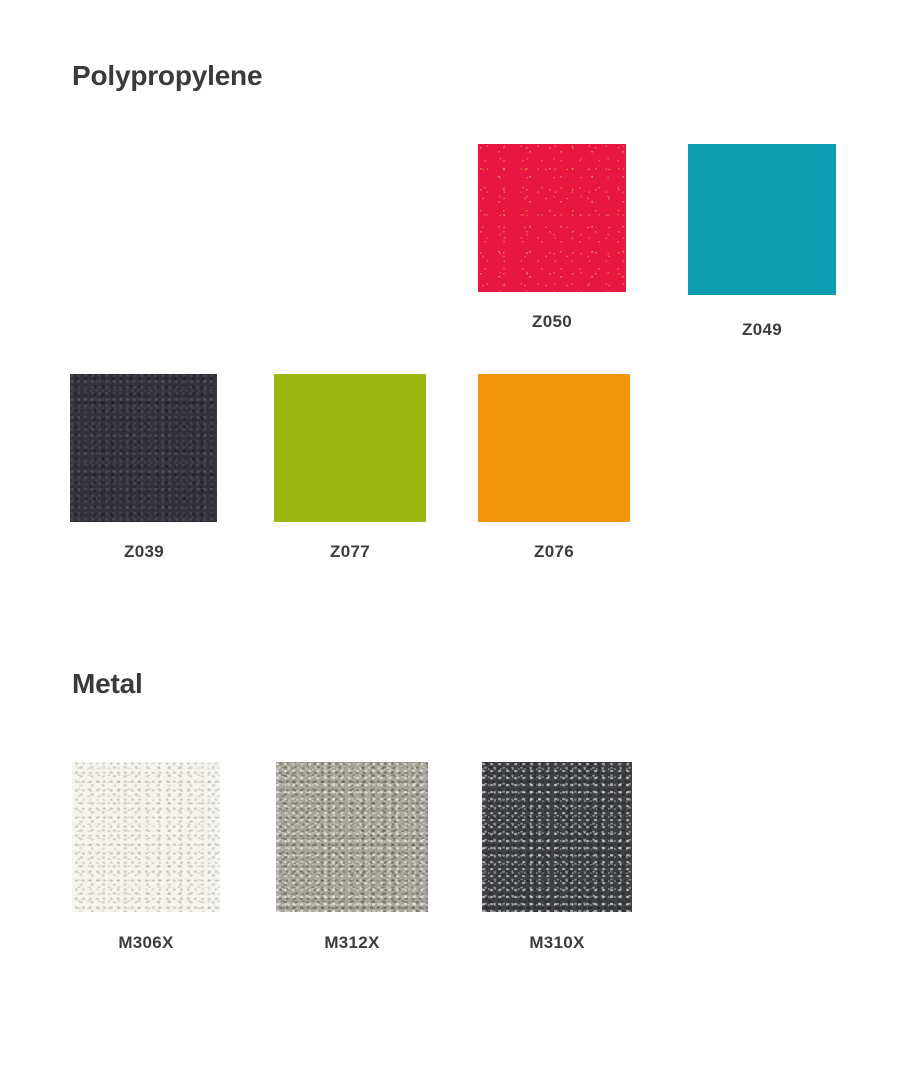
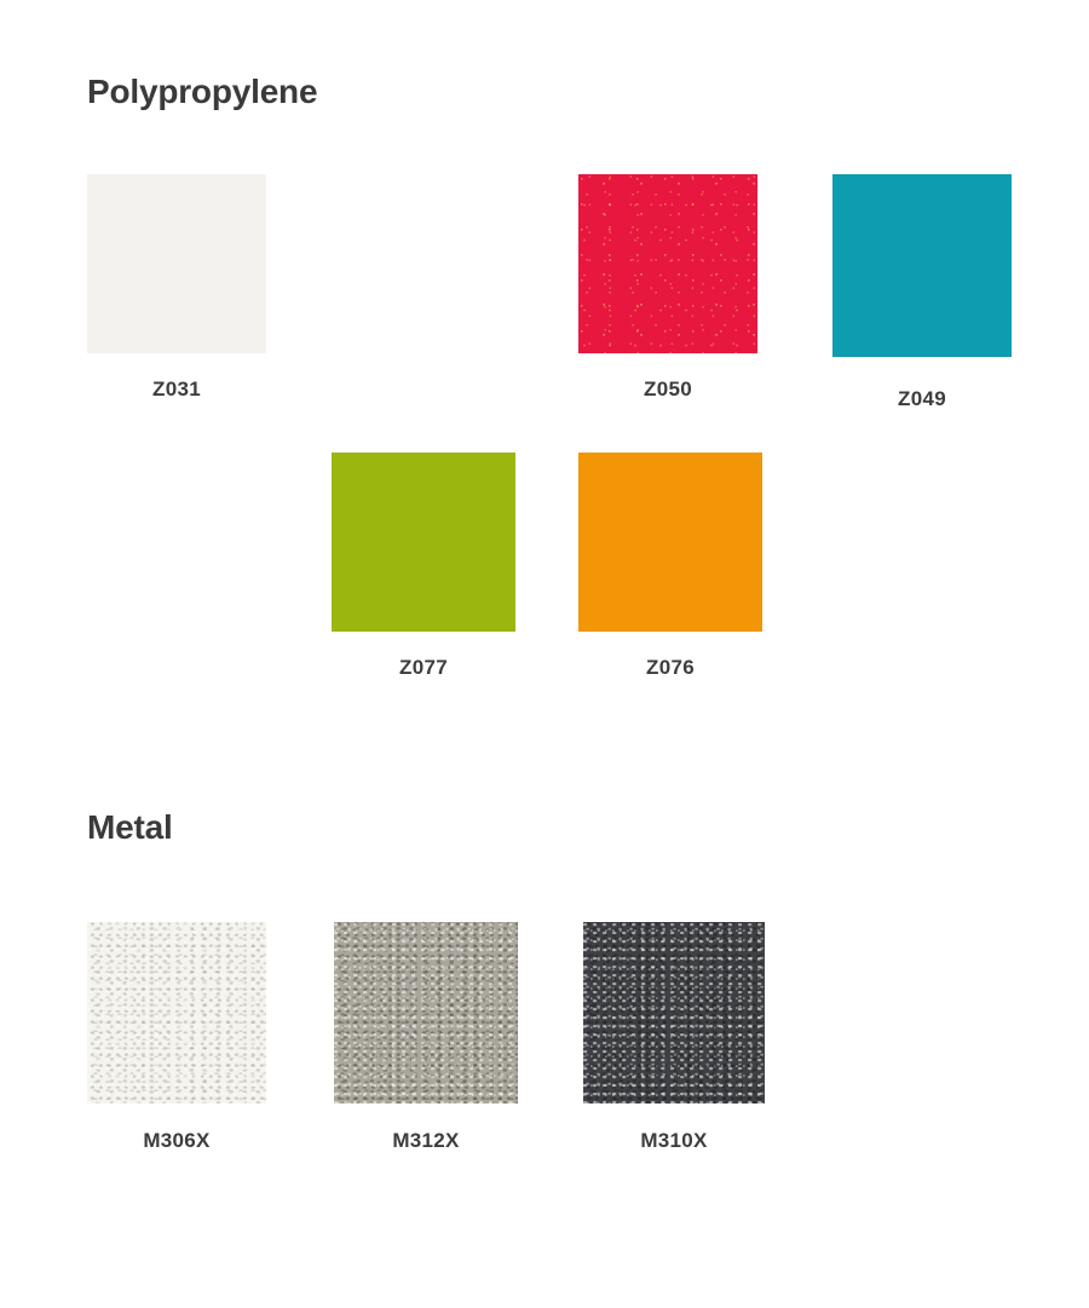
  Polypropylene
+ Z031
  Z050
  Z049
- Z039
  Z077
  Z076
  Metal
  M306X
  M312X
  M310X
